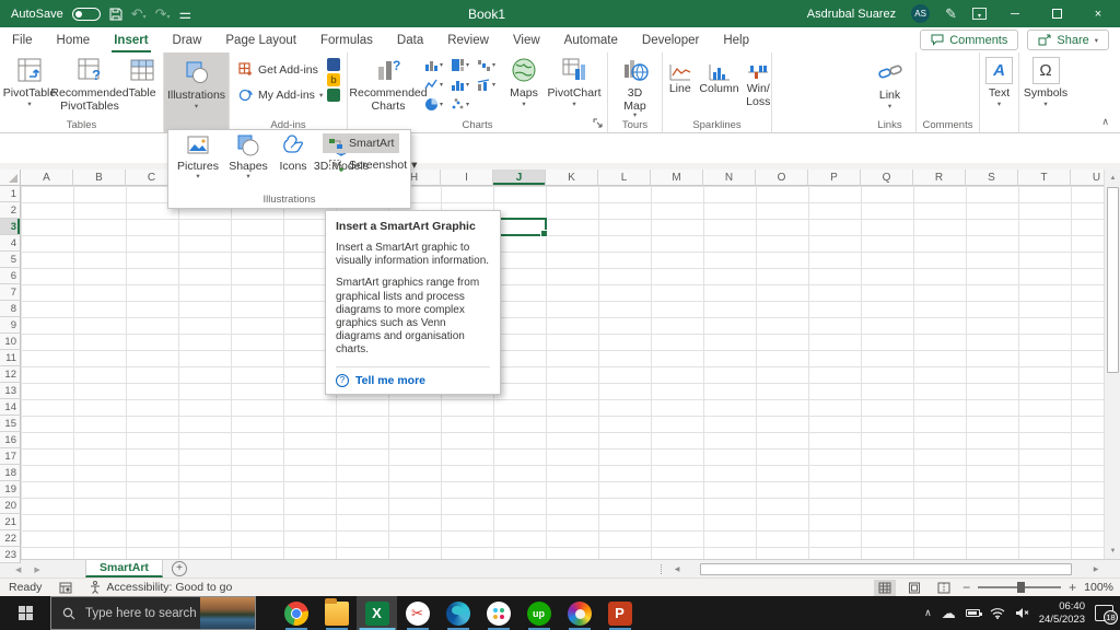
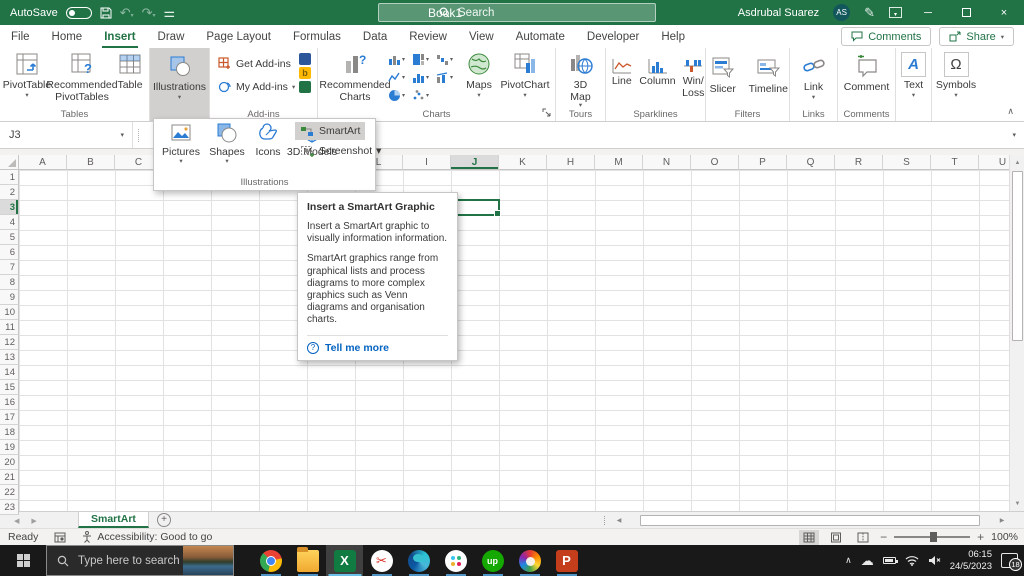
  AutoSave
  ⚌
  Book1
+ Search
  Asdrubal Suarez
  AS
  ✎
  ─
  ×
  File
  Home
  Insert
  Draw
  Page Layout
  Formulas
  Data
  Review
  View
  Automate
  Developer
  Help
  Comments
  Share
  PivotTable
  ?
  Recommended
  PivotTables
  Table
  Tables
  Illustrations
  Get Add-ins
  My Add-ins
  b
  Add-ins
  ?
  Recommended
  Charts
  Maps
  PivotChart
  Charts
  3D
  Map
  Tours
  Line
  Column
  Win/
  Loss
  Sparklines
+ Slicer
+ Timeline
+ Filters
  Link
  Links
+ Comment
  Comments
  A
  Text
  Ω
  Symbols
  ∧
+ J3
  A
  B
  C
- H
+ L
  I
  J
  K
- L
+ H
  M
  N
  O
  P
  Q
  R
  S
  T
  U
  1
  2
  3
  4
  5
  6
  7
  8
  9
  10
  11
  12
  13
  14
  15
  16
  17
  18
  19
  20
  21
  22
  23
  Pictures
  Shapes
  Icons
  3D Models
  SmartArt
  Screenshot
  ▾
  Illustrations
  Insert a SmartArt Graphic
  Insert a SmartArt graphic to visually information information.
  SmartArt graphics range from graphical lists and process diagrams to more complex graphics such as Venn diagrams and organisation charts.
  ?
  Tell me more
  SmartArt
  +
  Ready
  Accessibility: Good to go
  −
  +
  100%
  Type here to search
  ∧
  ☁
- 06:40
+ 06:15
  24/5/2023
  18
